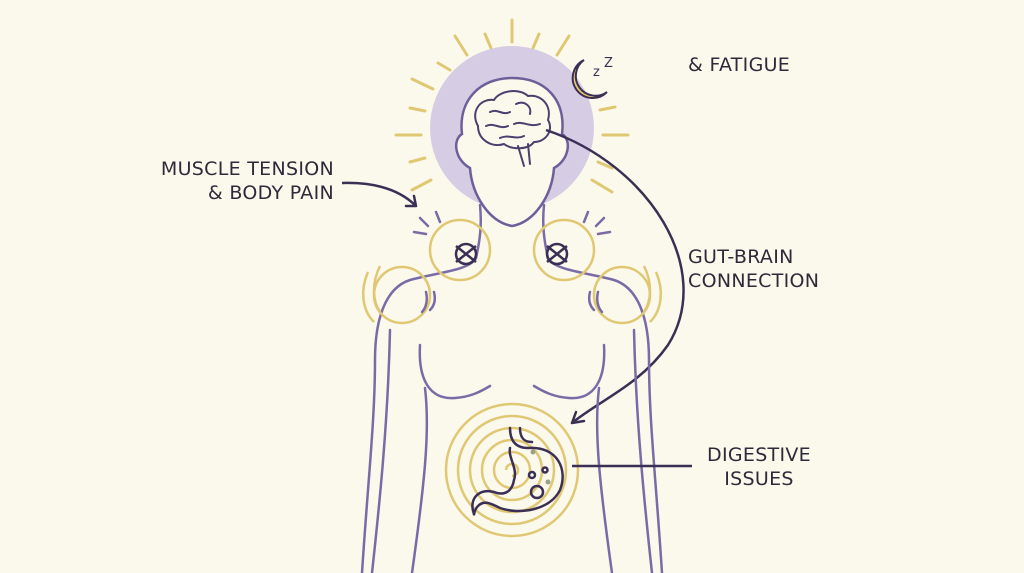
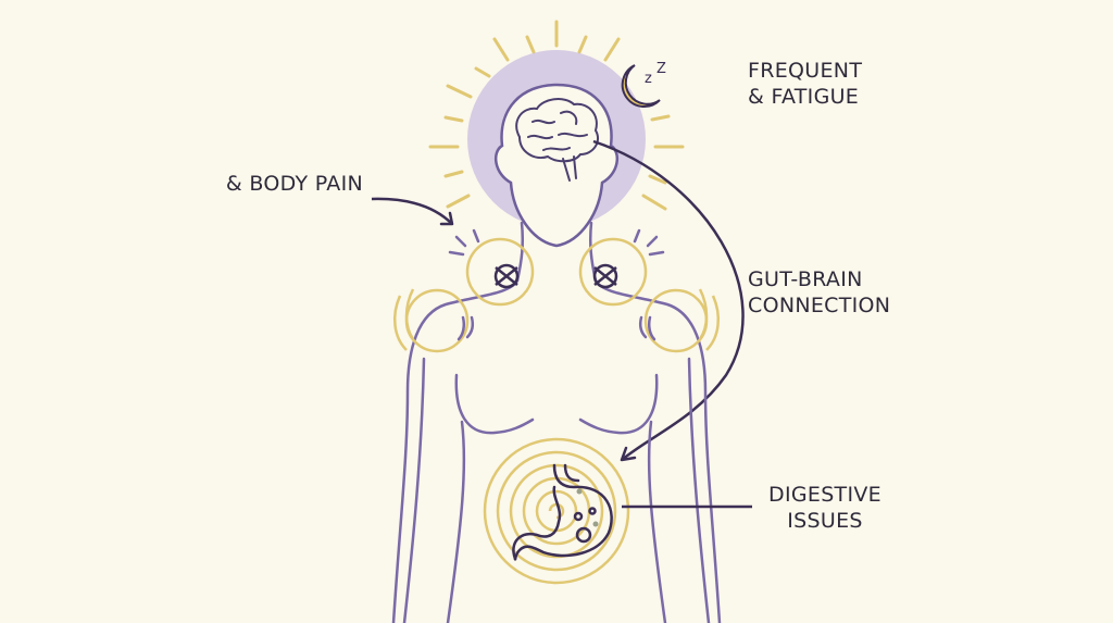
  z
  Z
+ FREQUENT
  & FATIGUE
- MUSCLE TENSION
  & BODY PAIN
  GUT-BRAIN
  CONNECTION
  DIGESTIVE
  ISSUES
